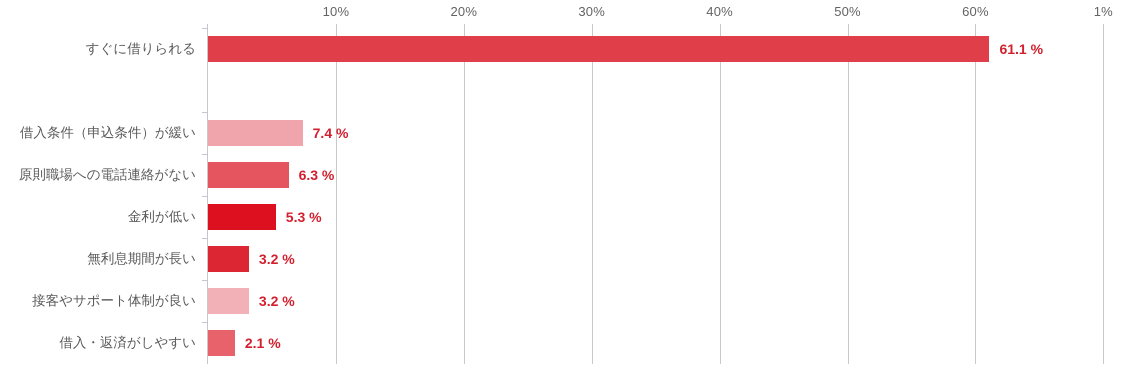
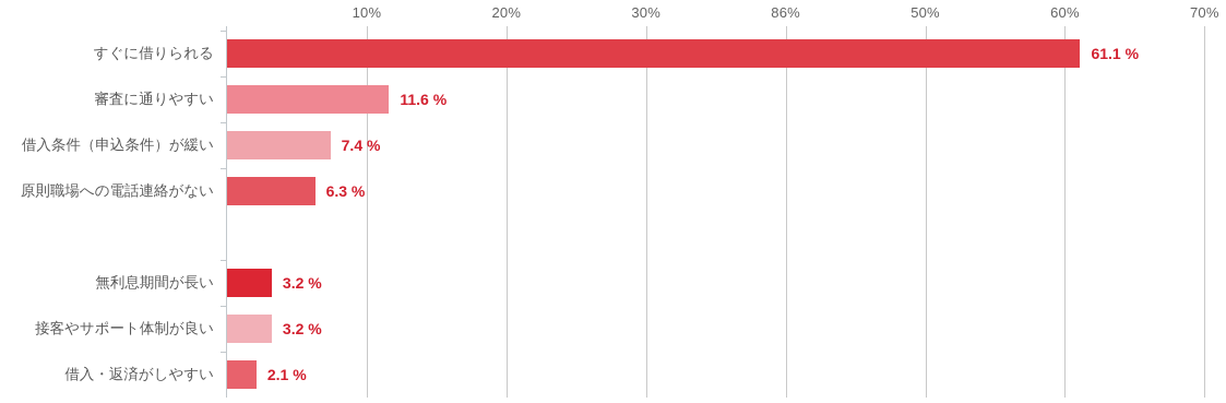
  10%
  20%
  30%
- 40%
+ 86%
  50%
  60%
- 1%
+ 70%
  すぐに借りられる
  61.1 %
+ 審査に通りやすい
+ 11.6 %
  借入条件（申込条件）が緩い
  7.4 %
  原則職場への電話連絡がない
  6.3 %
- 金利が低い
- 5.3 %
  無利息期間が長い
  3.2 %
  接客やサポート体制が良い
  3.2 %
  借入・返済がしやすい
  2.1 %
